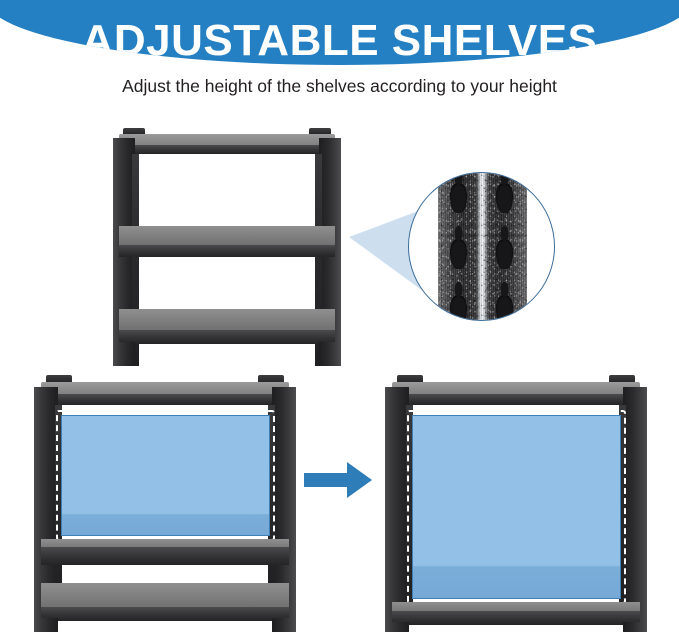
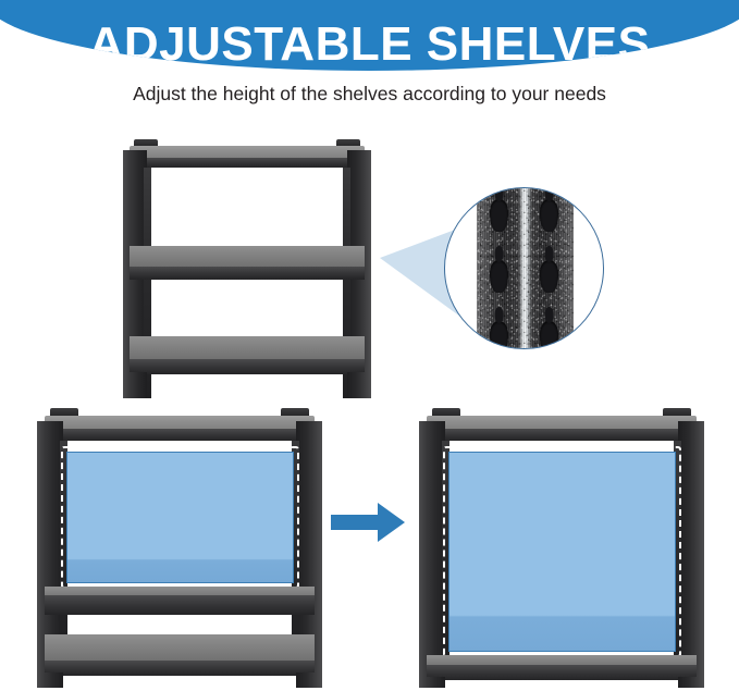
  ADJUSTABLE SHELVES
- Adjust the height of the shelves according to your height
+ Adjust the height of the shelves according to your needs
